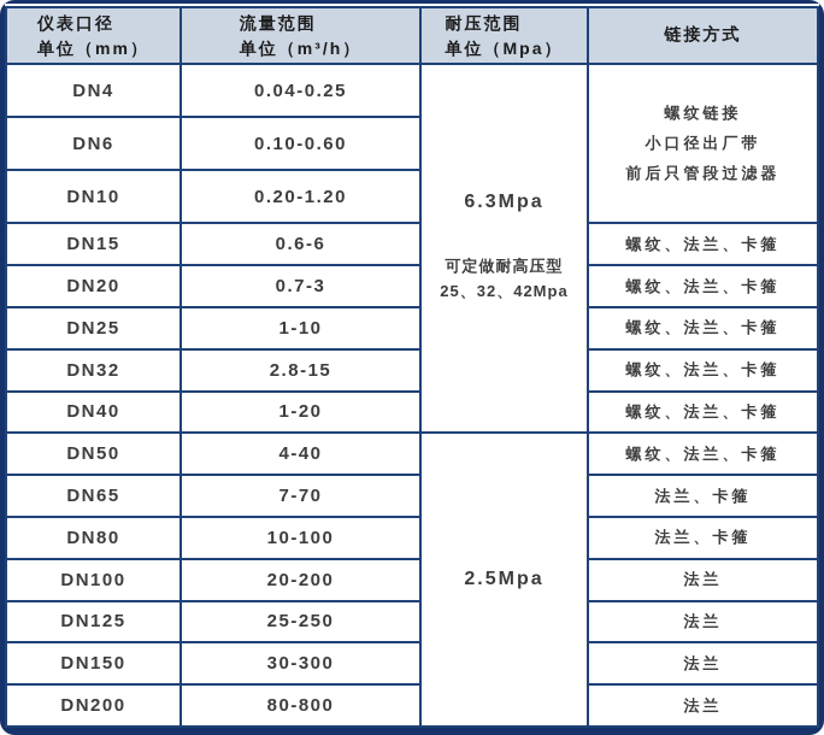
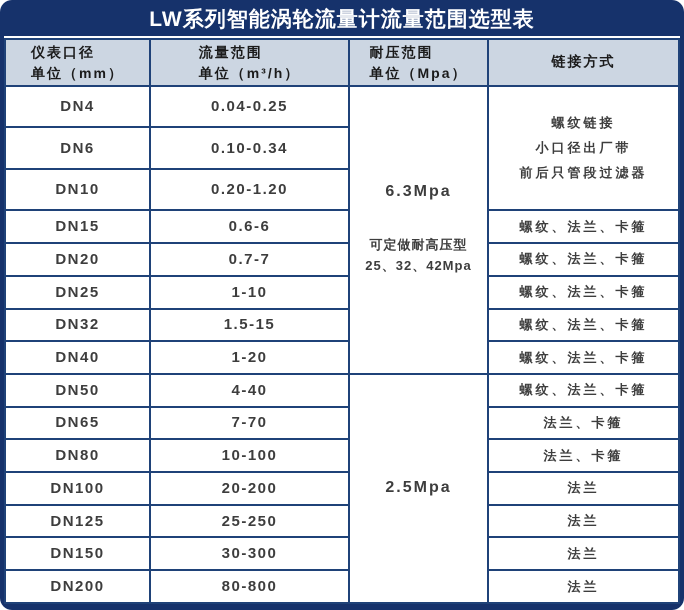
+ LW系列智能涡轮流量计流量范围选型表
  仪表口径 单位（mm）	流量范围 单位（m³/h）	耐压范围 单位（Mpa）	链接方式
  DN4	0.04-0.25	6.3Mpa 可定做耐高压型 25、32、42Mpa	螺纹链接 小口径出厂带 前后只管段过滤器
- DN6	0.10-0.60
+ DN6	0.10-0.34
  DN10	0.20-1.20
  DN15	0.6-6	螺纹、法兰、卡箍
- DN20	0.7-3	螺纹、法兰、卡箍
+ DN20	0.7-7	螺纹、法兰、卡箍
  DN25	1-10	螺纹、法兰、卡箍
- DN32	2.8-15	螺纹、法兰、卡箍
+ DN32	1.5-15	螺纹、法兰、卡箍
  DN40	1-20	螺纹、法兰、卡箍
  DN50	4-40	2.5Mpa	螺纹、法兰、卡箍
  DN65	7-70	法兰、卡箍
  DN80	10-100	法兰、卡箍
  DN100	20-200	法兰
  DN125	25-250	法兰
  DN150	30-300	法兰
  DN200	80-800	法兰
